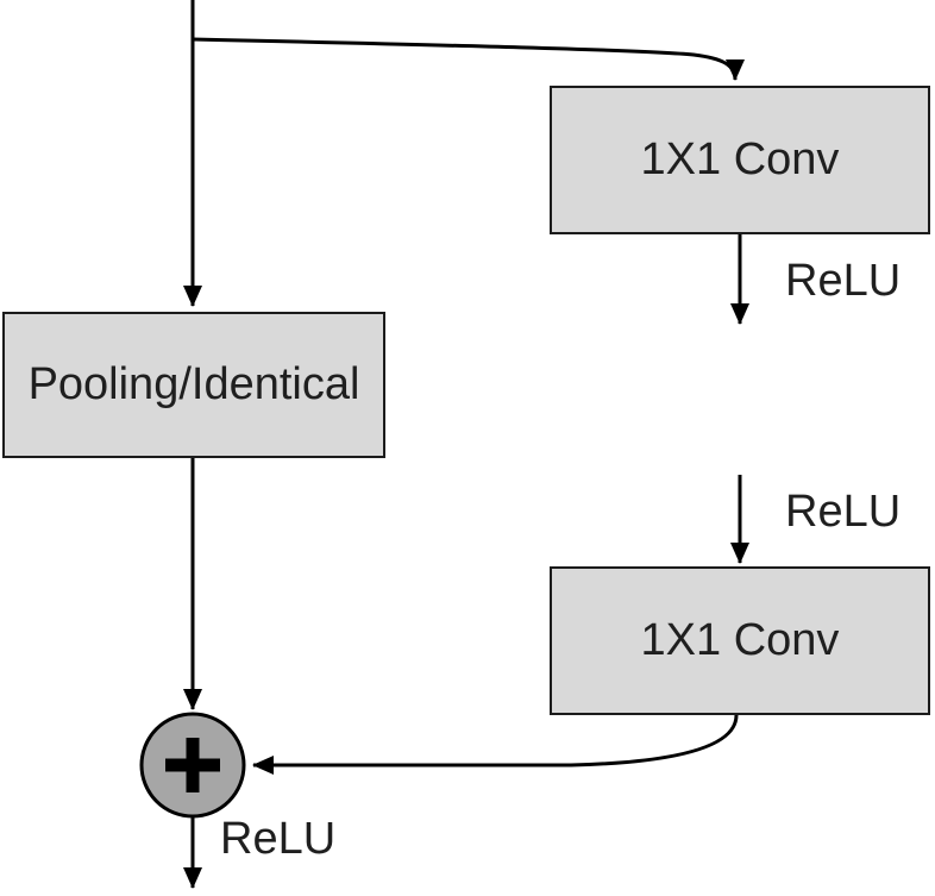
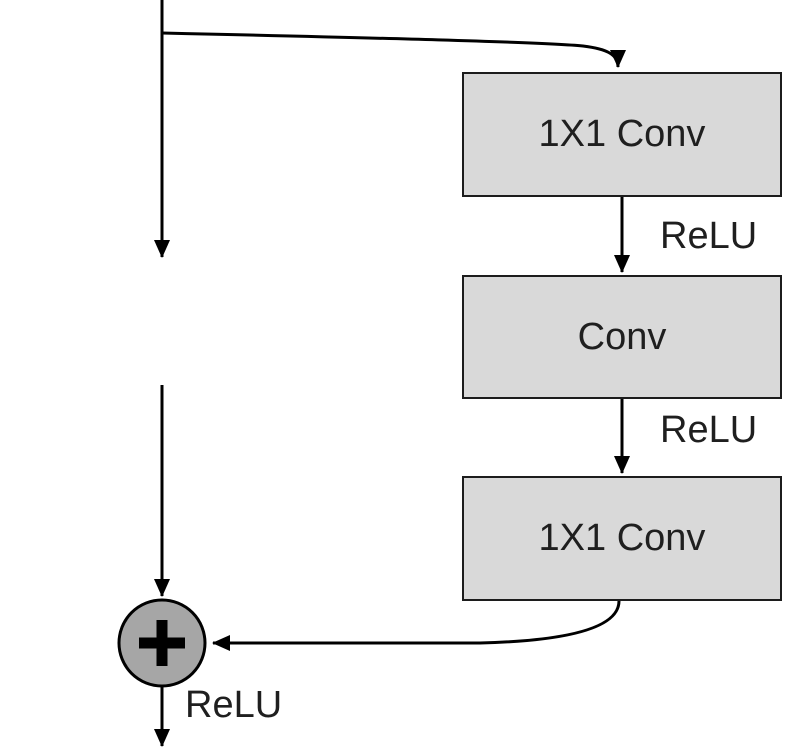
  1X1 Conv
+ Conv
  1X1 Conv
- Pooling/Identical
  ReLU
  ReLU
  ReLU
